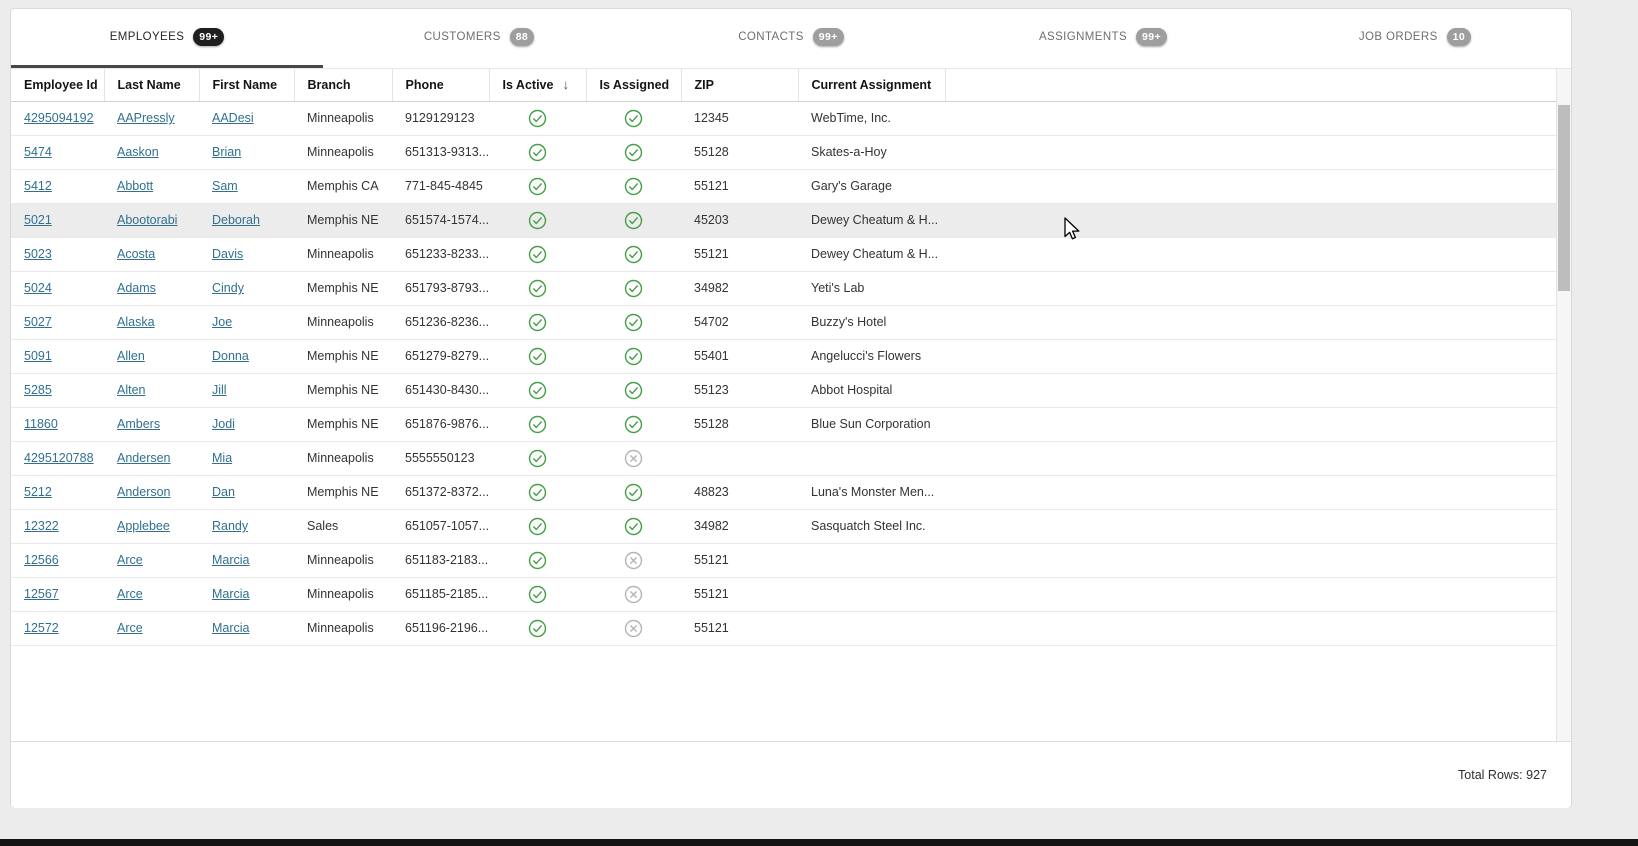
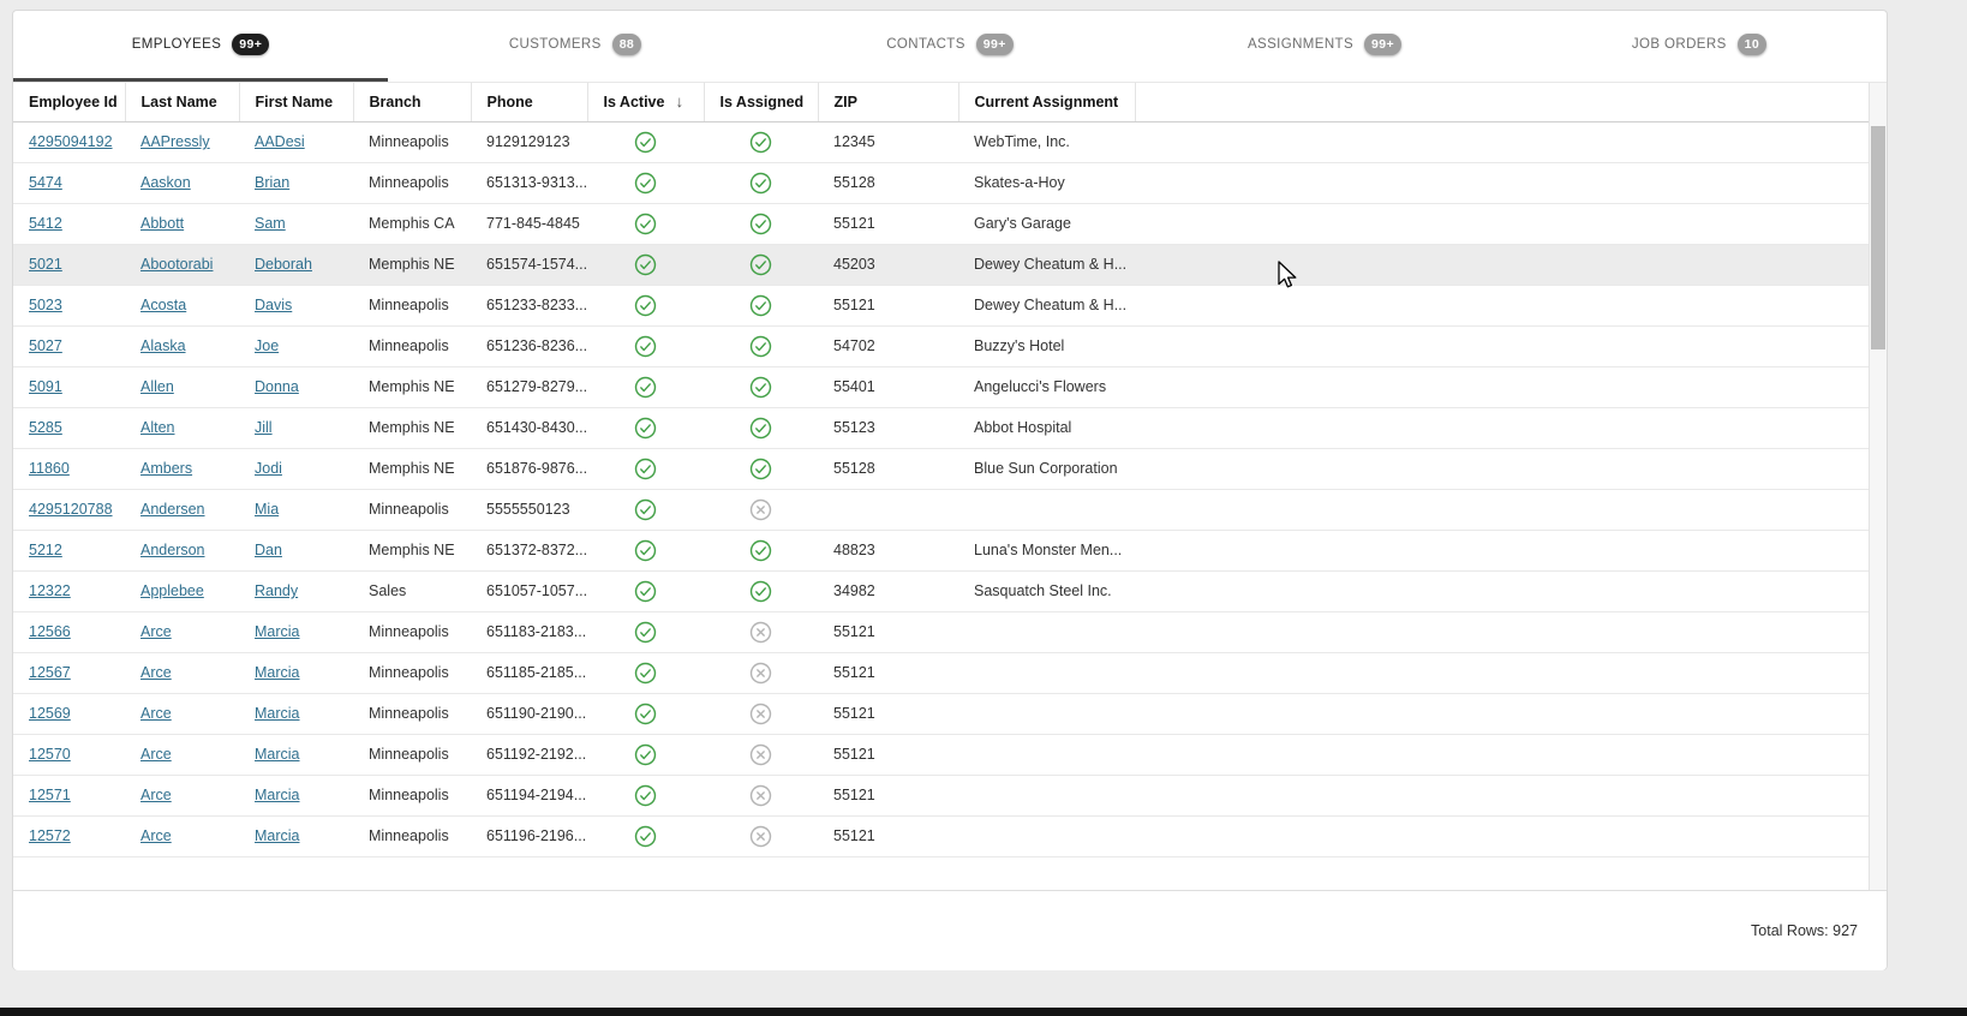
  EMPLOYEES
  99+
  CUSTOMERS
  88
  CONTACTS
  99+
  ASSIGNMENTS
  99+
  JOB ORDERS
  10
  Employee Id	Last Name	First Name	Branch	Phone	Is Active ↓	Is Assigned	ZIP	Current Assignment
  4295094192	AAPressly	AADesi	Minneapolis	9129129123			12345	WebTime, Inc.
  5474	Aaskon	Brian	Minneapolis	651313-9313...			55128	Skates-a-Hoy
  5412	Abbott	Sam	Memphis CA	771-845-4845			55121	Gary's Garage
  5021	Abootorabi	Deborah	Memphis NE	651574-1574...			45203	Dewey Cheatum & H...
  5023	Acosta	Davis	Minneapolis	651233-8233...			55121	Dewey Cheatum & H...
- 5024	Adams	Cindy	Memphis NE	651793-8793...			34982	Yeti's Lab
  5027	Alaska	Joe	Minneapolis	651236-8236...			54702	Buzzy's Hotel
  5091	Allen	Donna	Memphis NE	651279-8279...			55401	Angelucci's Flowers
  5285	Alten	Jill	Memphis NE	651430-8430...			55123	Abbot Hospital
  11860	Ambers	Jodi	Memphis NE	651876-9876...			55128	Blue Sun Corporation
  4295120788	Andersen	Mia	Minneapolis	5555550123
  5212	Anderson	Dan	Memphis NE	651372-8372...			48823	Luna's Monster Men...
  12322	Applebee	Randy	Sales	651057-1057...			34982	Sasquatch Steel Inc.
  12566	Arce	Marcia	Minneapolis	651183-2183...			55121
  12567	Arce	Marcia	Minneapolis	651185-2185...			55121
+ 12569	Arce	Marcia	Minneapolis	651190-2190...			55121
+ 12570	Arce	Marcia	Minneapolis	651192-2192...			55121
+ 12571	Arce	Marcia	Minneapolis	651194-2194...			55121
  12572	Arce	Marcia	Minneapolis	651196-2196...			55121
  Total Rows: 927
